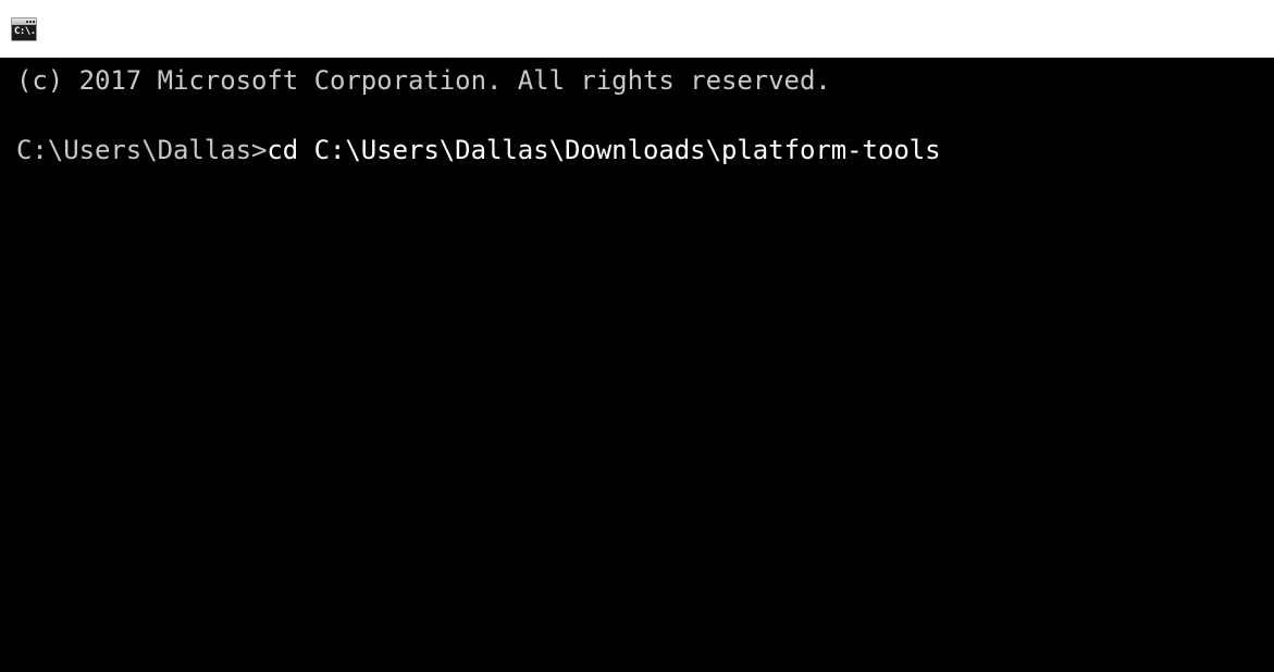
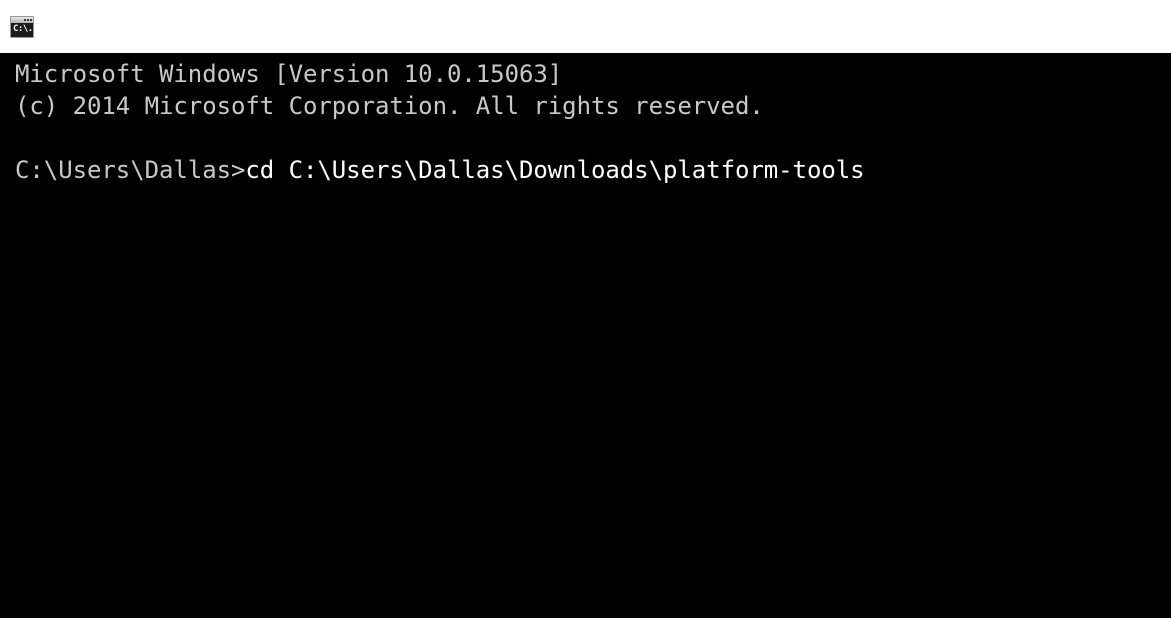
  C:\.
+ Microsoft Windows [Version 10.0.15063]
- (c) 2017 Microsoft Corporation. All rights reserved.
+ (c) 2014 Microsoft Corporation. All rights reserved.
  C:\Users\Dallas>cd C:\Users\Dallas\Downloads\platform-tools
